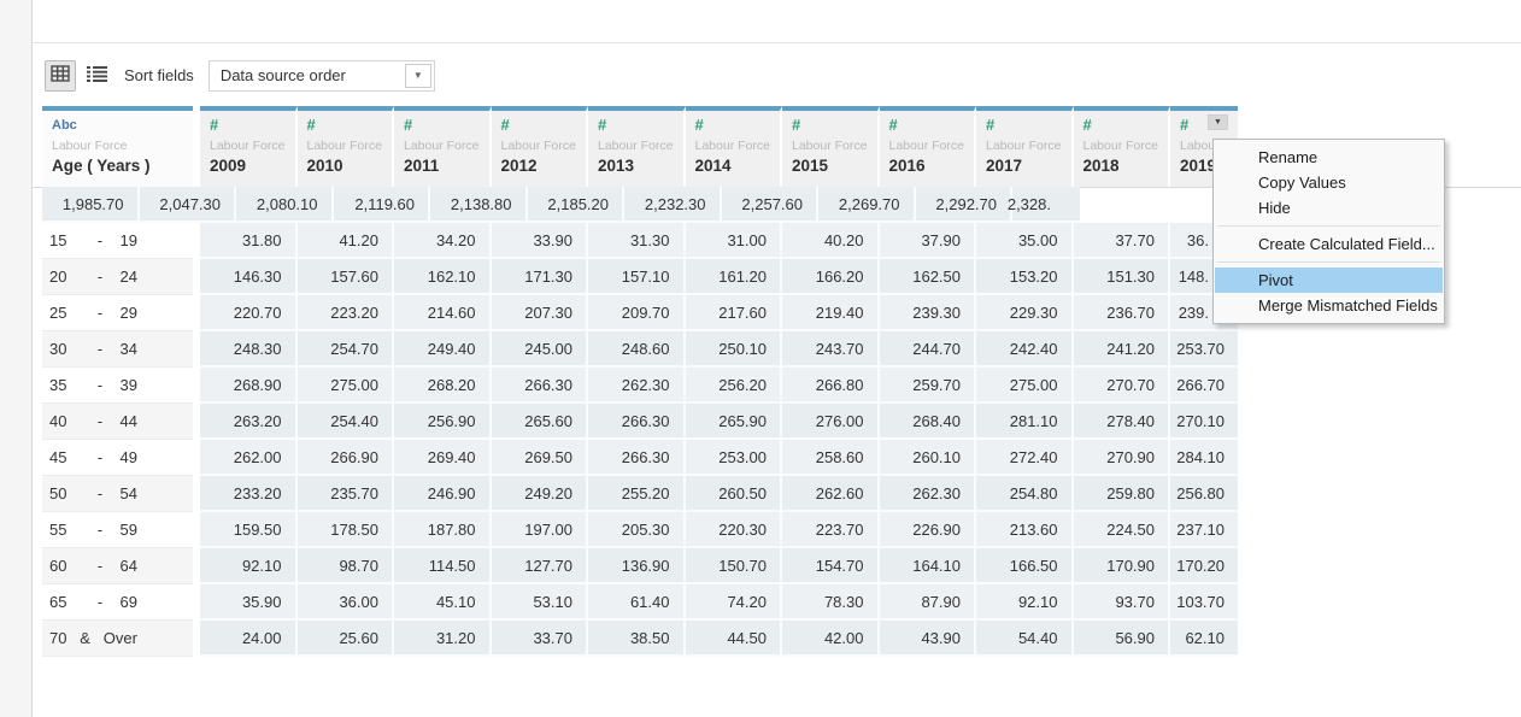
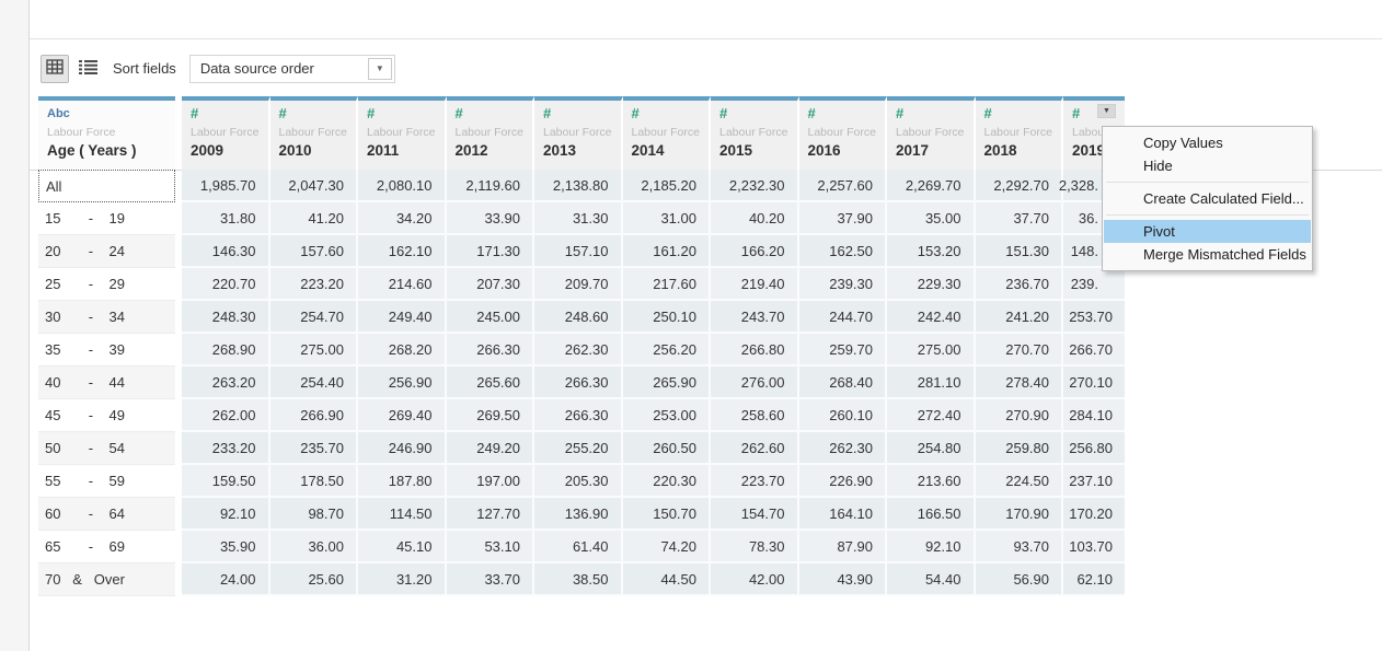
  Sort fields
  Data source order
  ▼
  Abc
  Labour Force
  Age ( Years )
  #
  Labour Force
  2009
  #
  Labour Force
  2010
  #
  Labour Force
  2011
  #
  Labour Force
  2012
  #
  Labour Force
  2013
  #
  Labour Force
  2014
  #
  Labour Force
  2015
  #
  Labour Force
  2016
  #
  Labour Force
  2017
  #
  Labour Force
  2018
  #
  201
+ All
  1,985.70
  2,047.30
  2,080.10
  2,119.60
  2,138.80
  2,185.20
  2,232.30
  2,257.60
  2,269.70
  2,292.70
  2,328.
  15 - 19
  31.80
  41.20
  34.20
  33.90
  31.30
  31.00
  40.20
  37.90
  35.00
  37.70
  36.
  20 - 24
  146.30
  157.60
  162.10
  171.30
  157.10
  161.20
  166.20
  162.50
  153.20
  151.30
  148.
  25 - 29
  220.70
  223.20
  214.60
  207.30
  209.70
  217.60
  219.40
  239.30
  229.30
  236.70
  239.
  30 - 34
  248.30
  254.70
  249.40
  245.00
  248.60
  250.10
  243.70
  244.70
  242.40
  241.20
  253.70
  35 - 39
  268.90
  275.00
  268.20
  266.30
  262.30
  256.20
  266.80
  259.70
  275.00
  270.70
  266.70
  40 - 44
  263.20
  254.40
  256.90
  265.60
  266.30
  265.90
  276.00
  268.40
  281.10
  278.40
  270.10
  45 - 49
  262.00
  266.90
  269.40
  269.50
  266.30
  253.00
  258.60
  260.10
  272.40
  270.90
  284.10
  50 - 54
  233.20
  235.70
  246.90
  249.20
  255.20
  260.50
  262.60
  262.30
  254.80
  259.80
  256.80
  55 - 59
  159.50
  178.50
  187.80
  197.00
  205.30
  220.30
  223.70
  226.90
  213.60
  224.50
  237.10
  60 - 64
  92.10
  98.70
  114.50
  127.70
  136.90
  150.70
  154.70
  164.10
  166.50
  170.90
  170.20
  65 - 69
  35.90
  36.00
  45.10
  53.10
  61.40
  74.20
  78.30
  87.90
  92.10
  93.70
  103.70
  70 & Over
  24.00
  25.60
  31.20
  33.70
  38.50
  44.50
  42.00
  43.90
  54.40
  56.90
  62.10
- Rename
  Copy Values
  Hide
  Create Calculated Field...
  Pivot
  Merge Mismatched Fields
